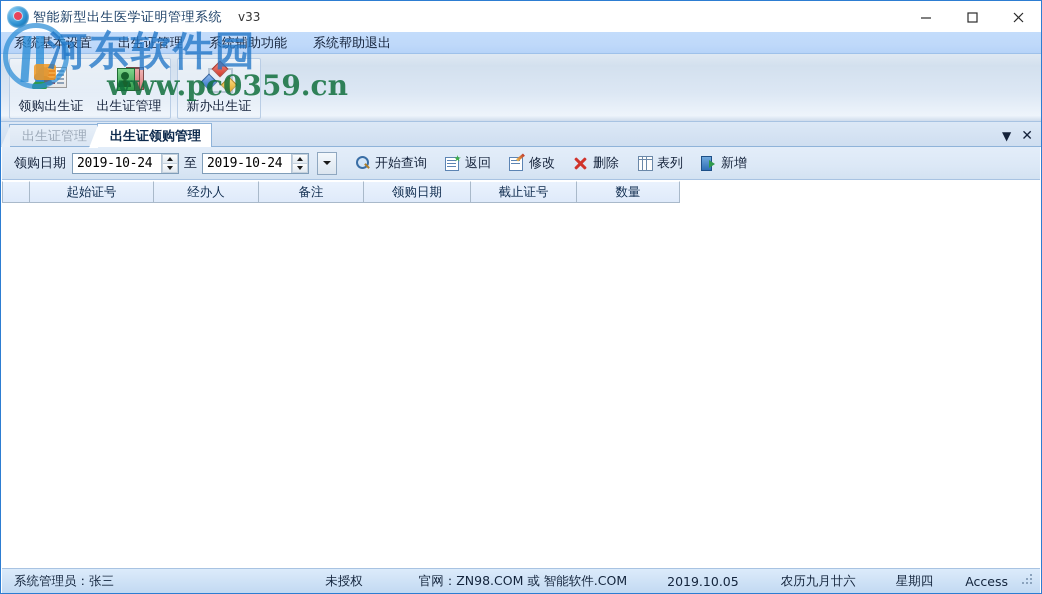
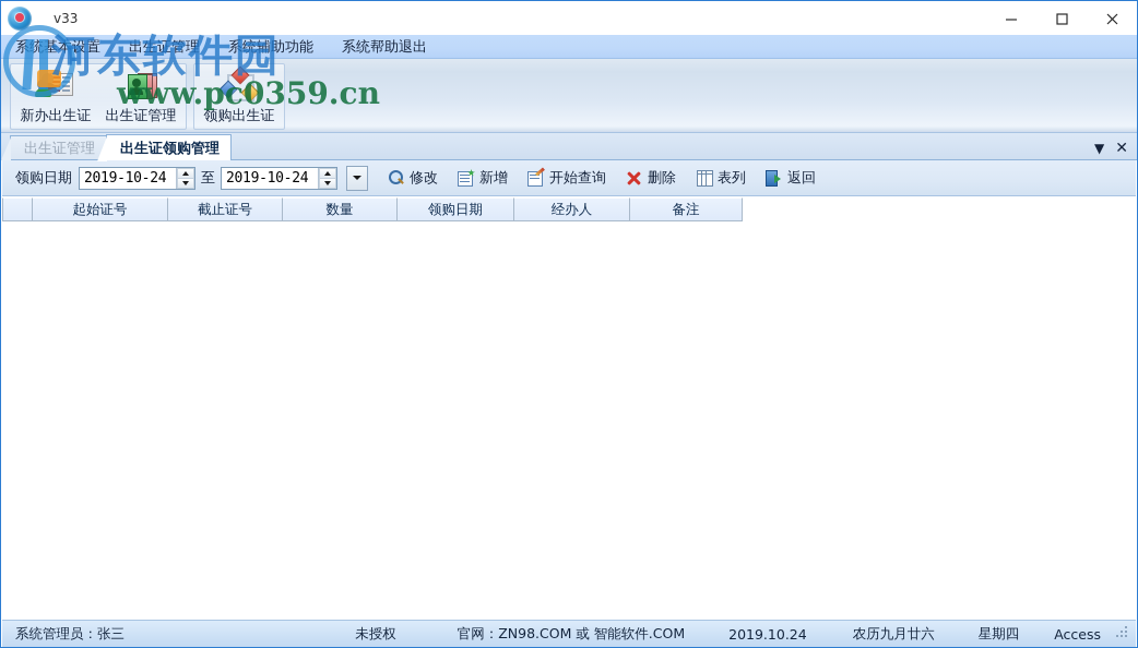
- 智能新型出生医学证明管理系统
  v33
  系统基本设置
  出生证管理
  系统辅助功能
  系统帮助退出
- 领购出生证
+ 新办出生证
  出生证管理
- 新办出生证
+ 领购出生证
  出生证管理
  出生证领购管理
  ▼
  ✕
  领购日期
  2019-10-24
  至
  2019-10-24
- 开始查询
+ 修改
- 返回
+ 新增
- 修改
+ 开始查询
  删除
  表列
- 新增
+ 返回
  起始证号
- 经办人
+ 截止证号
- 备注
+ 数量
  领购日期
- 截止证号
+ 经办人
- 数量
+ 备注
  系统管理员：张三
  未授权
  官网：ZN98.COM 或 智能软件.COM
- 2019.10.05
+ 2019.10.24
  农历九月廿六
  星期四
  Access
  河东软件园
  www.pc0359.cn
